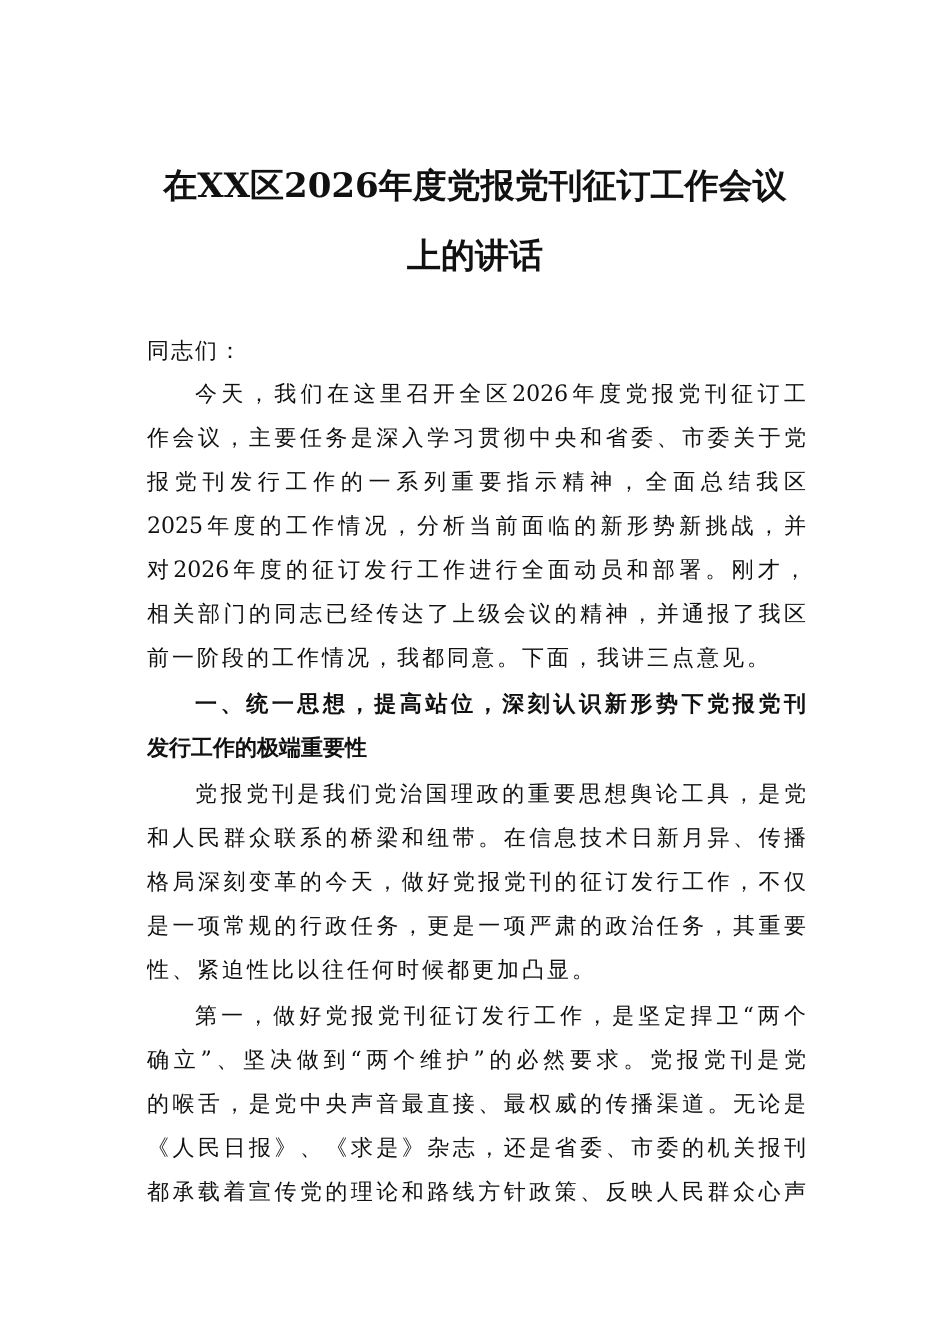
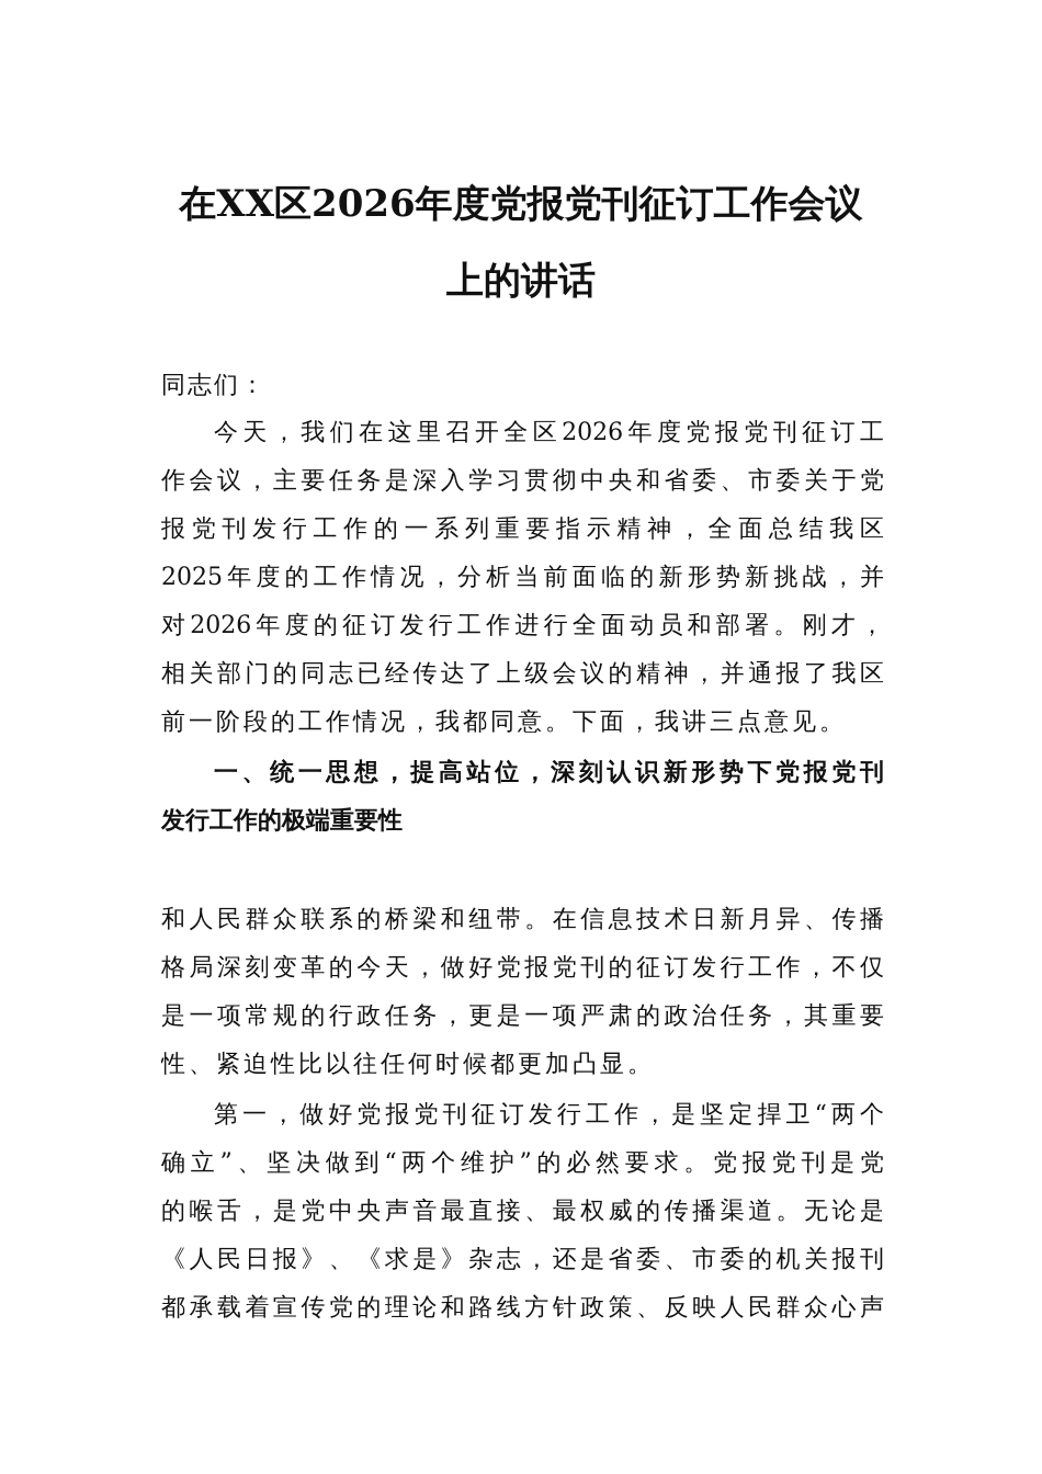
  在XX区2026年度党报党刊征订工作会议
  上的讲话
  同志们：
  今天，我们在这里召开全区2026年度党报党刊征订工
  作会议，主要任务是深入学习贯彻中央和省委、市委关于党
  报党刊发行工作的一系列重要指示精神，全面总结我区
  2025年度的工作情况，分析当前面临的新形势新挑战，并
  对2026年度的征订发行工作进行全面动员和部署。刚才，
  相关部门的同志已经传达了上级会议的精神，并通报了我区
  前一阶段的工作情况，我都同意。下面，我讲三点意见。
  一、统一思想，提高站位，深刻认识新形势下党报党刊
  发行工作的极端重要性
- 党报党刊是我们党治国理政的重要思想舆论工具，是党
  和人民群众联系的桥梁和纽带。在信息技术日新月异、传播
  格局深刻变革的今天，做好党报党刊的征订发行工作，不仅
  是一项常规的行政任务，更是一项严肃的政治任务，其重要
  性、紧迫性比以往任何时候都更加凸显。
  第一，做好党报党刊征订发行工作，是坚定捍卫“两个
  确立”、坚决做到“两个维护”的必然要求。党报党刊是党
  的喉舌，是党中央声音最直接、最权威的传播渠道。无论是
  《人民日报》、《求是》杂志，还是省委、市委的机关报刊
  都承载着宣传党的理论和路线方针政策、反映人民群众心声
